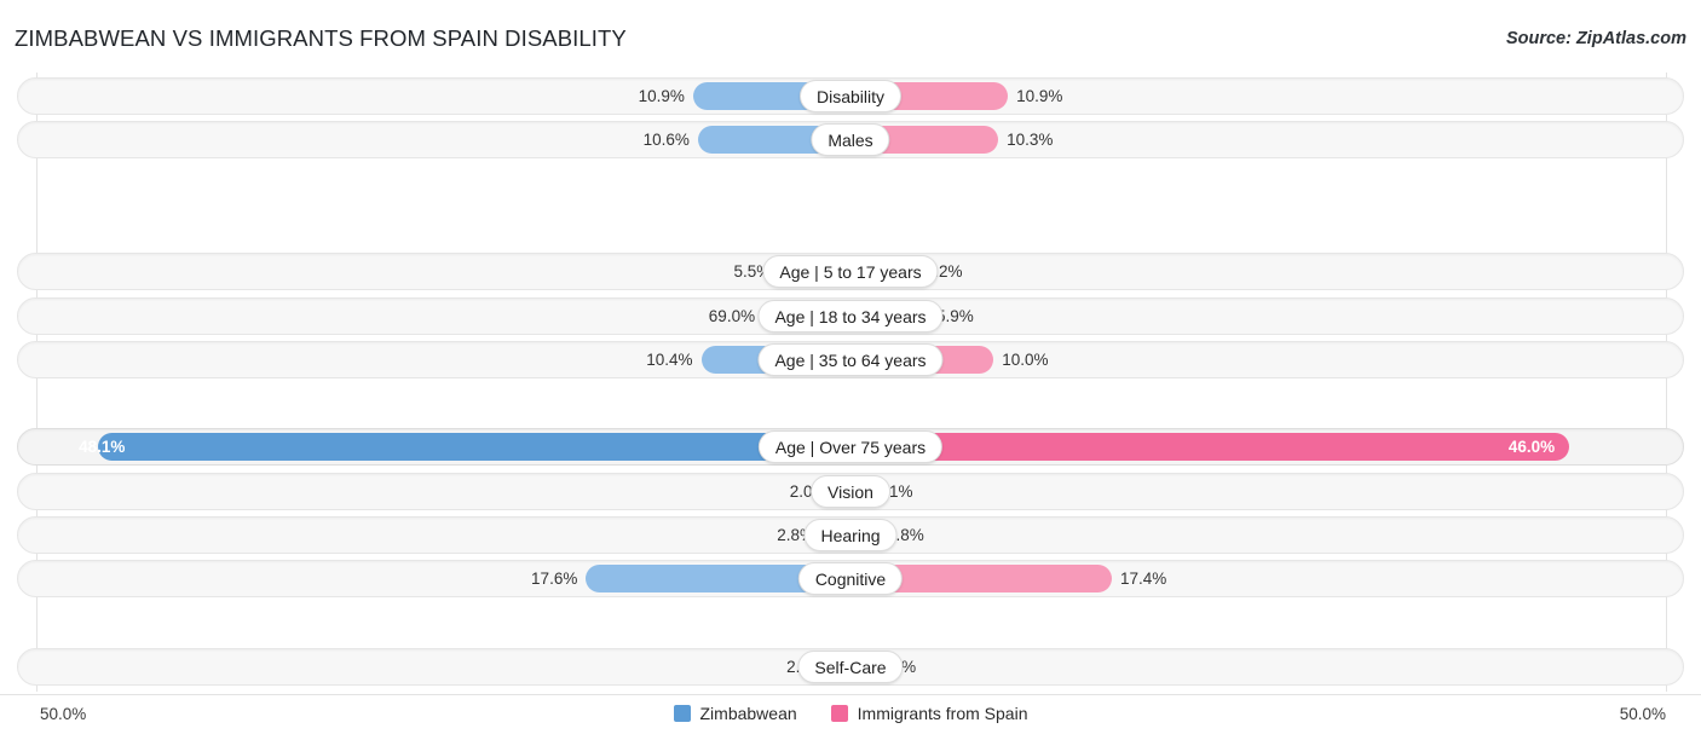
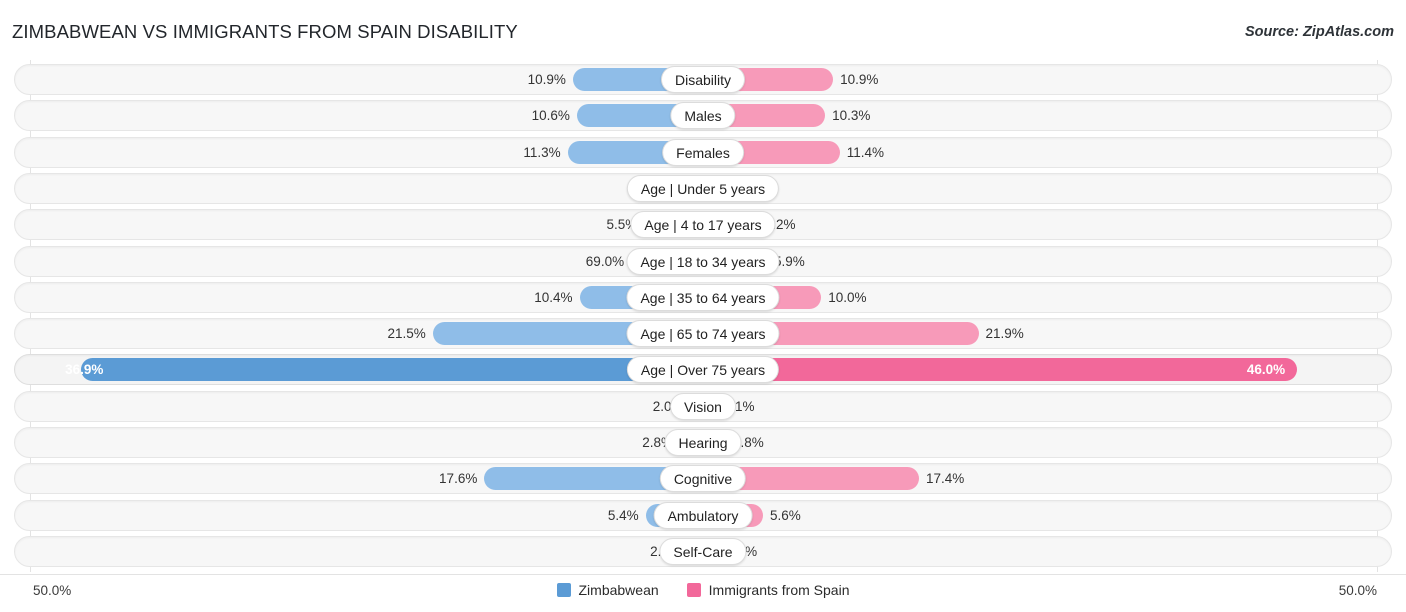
  ZIMBABWEAN VS IMMIGRANTS FROM SPAIN DISABILITY
  Source: ZipAtlas.com
  10.9%
  10.9%
  Disability
  10.6%
  10.3%
  Males
+ 11.3%
+ 11.4%
+ Females
+ Age | Under 5 years
  5.5
- Age | 5 to 17 years
+ Age | 4 to 17 years
  69.0%
  .9%
  Age | 18 to 34 years
  10.4%
  10.0%
  Age | 35 to 64 years
+ 21.5%
+ 21.9%
+ Age | 65 to 74 years
- 48.1%
+ 36.9%
  46.0%
  Age | Over 75 years
  2.0
  Vision
  2.8
  .8%
  Hearing
  17.6%
  17.4%
  Cognitive
+ 5.4%
+ 5.6%
+ Ambulatory
  Self-Care
  50.0%
  50.0%
  Zimbabwean
  Immigrants from Spain
